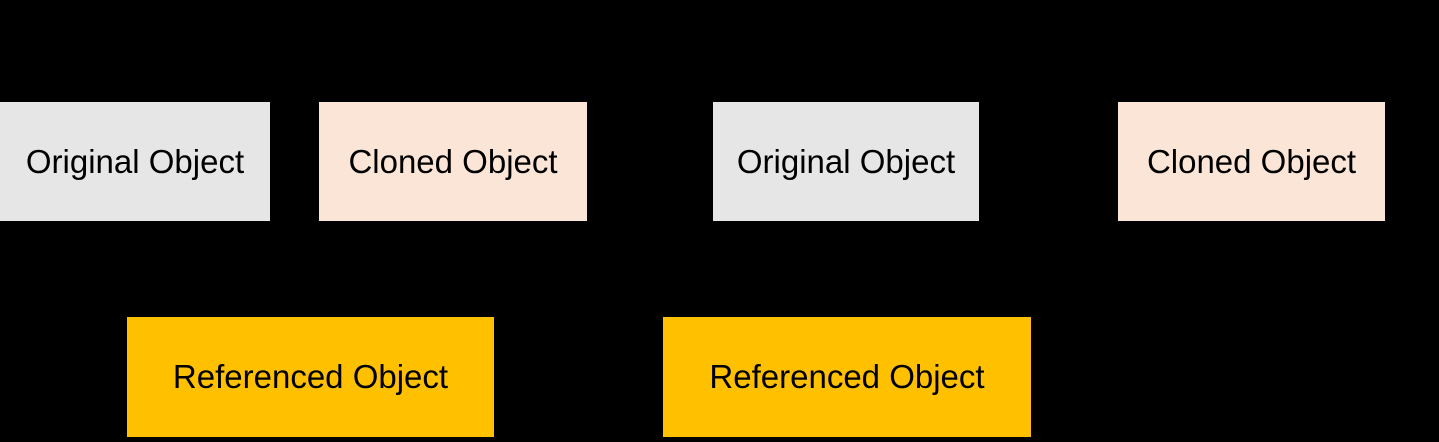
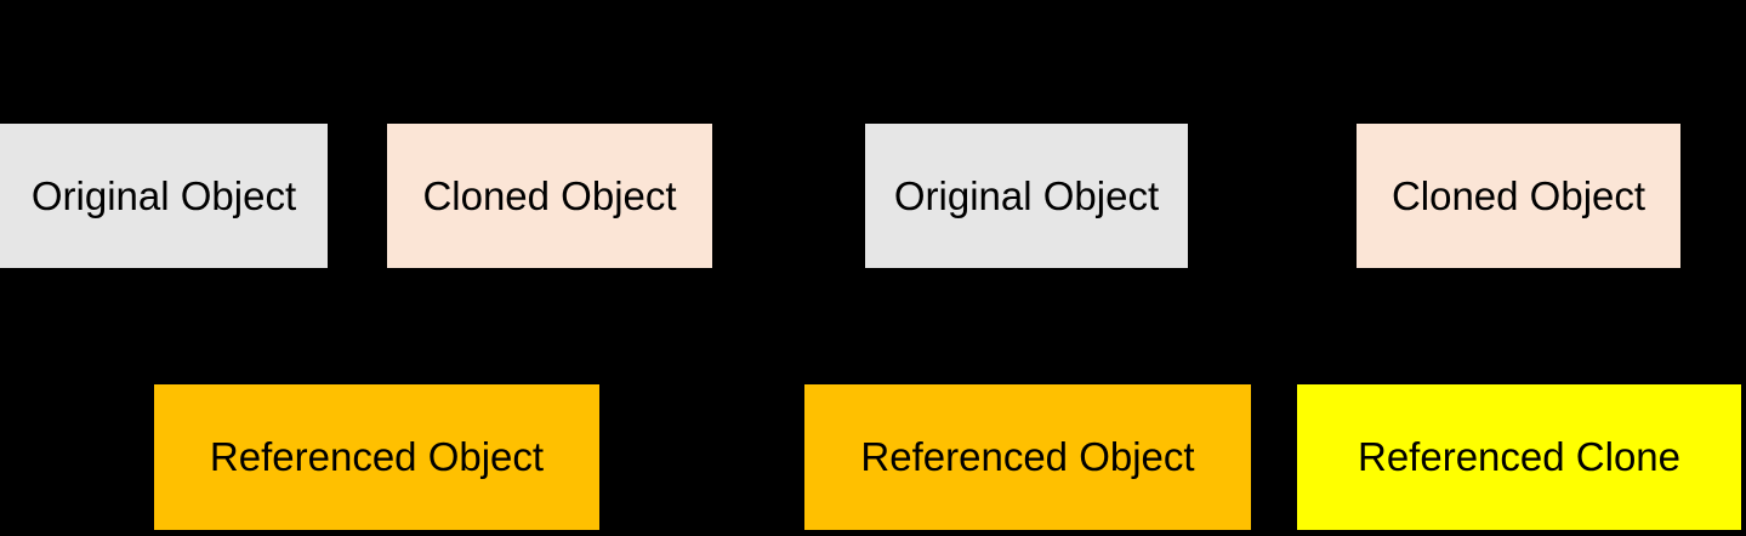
  Original Object
  Cloned Object
  Original Object
  Cloned Object
  Referenced Object
  Referenced Object
+ Referenced Clone
